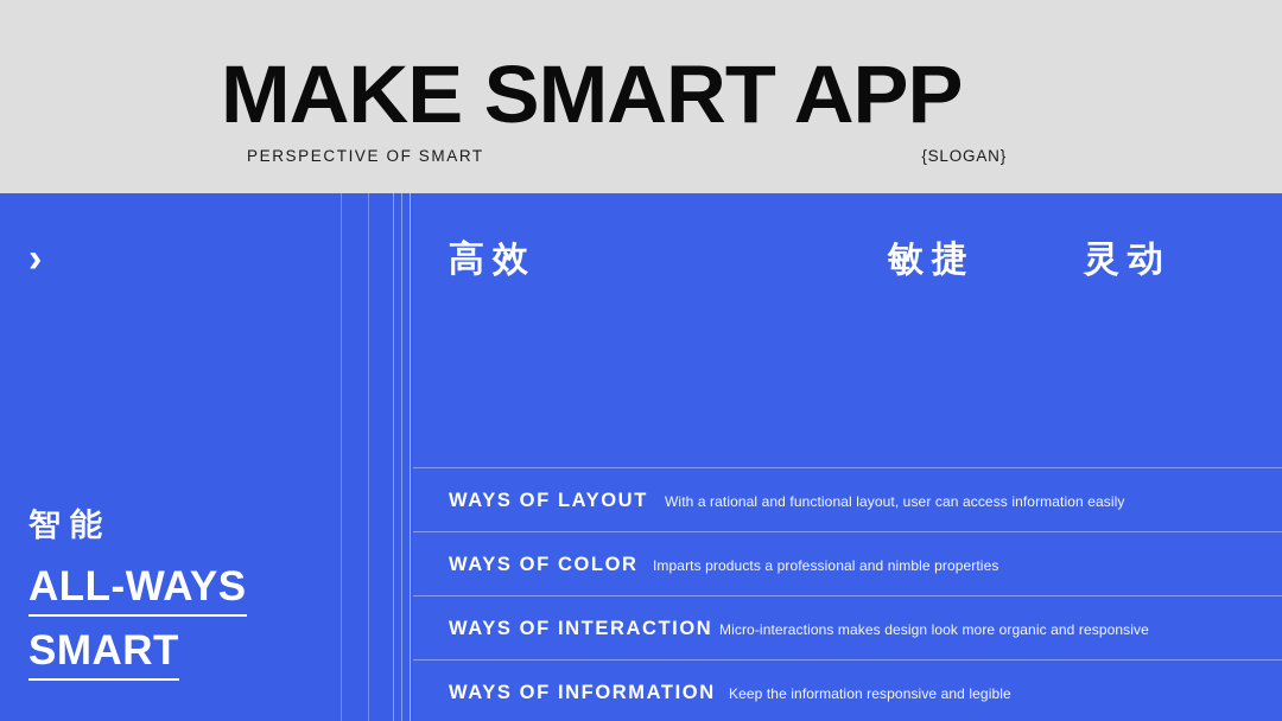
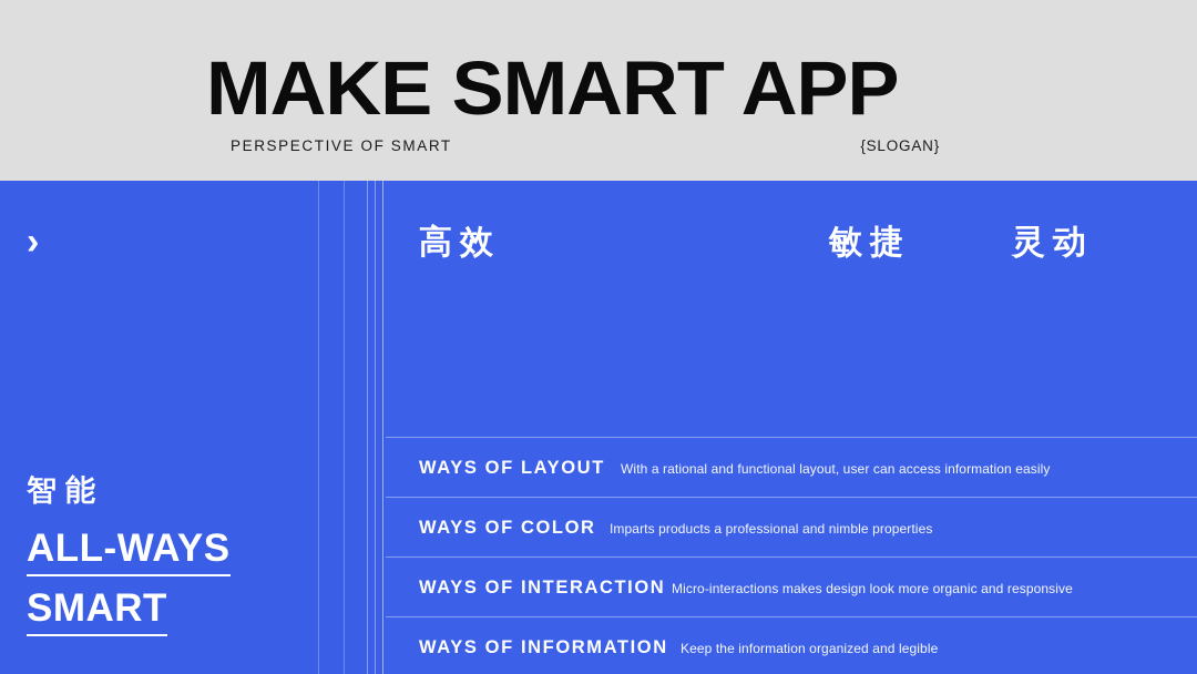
  MAKE SMART APP
  PERSPECTIVE OF SMART
  {SLOGAN}
  ›
  高效
  敏捷
  灵动
  智能
  ALL-WAYS
  SMART
  WAYS OF LAYOUT
  With a rational and functional layout, user can access information easily
  WAYS OF COLOR
  Imparts products a professional and nimble properties
  WAYS OF INTERACTION
  Micro-interactions makes design look more organic and responsive
  WAYS OF INFORMATION
- Keep the information responsive and legible
+ Keep the information organized and legible
